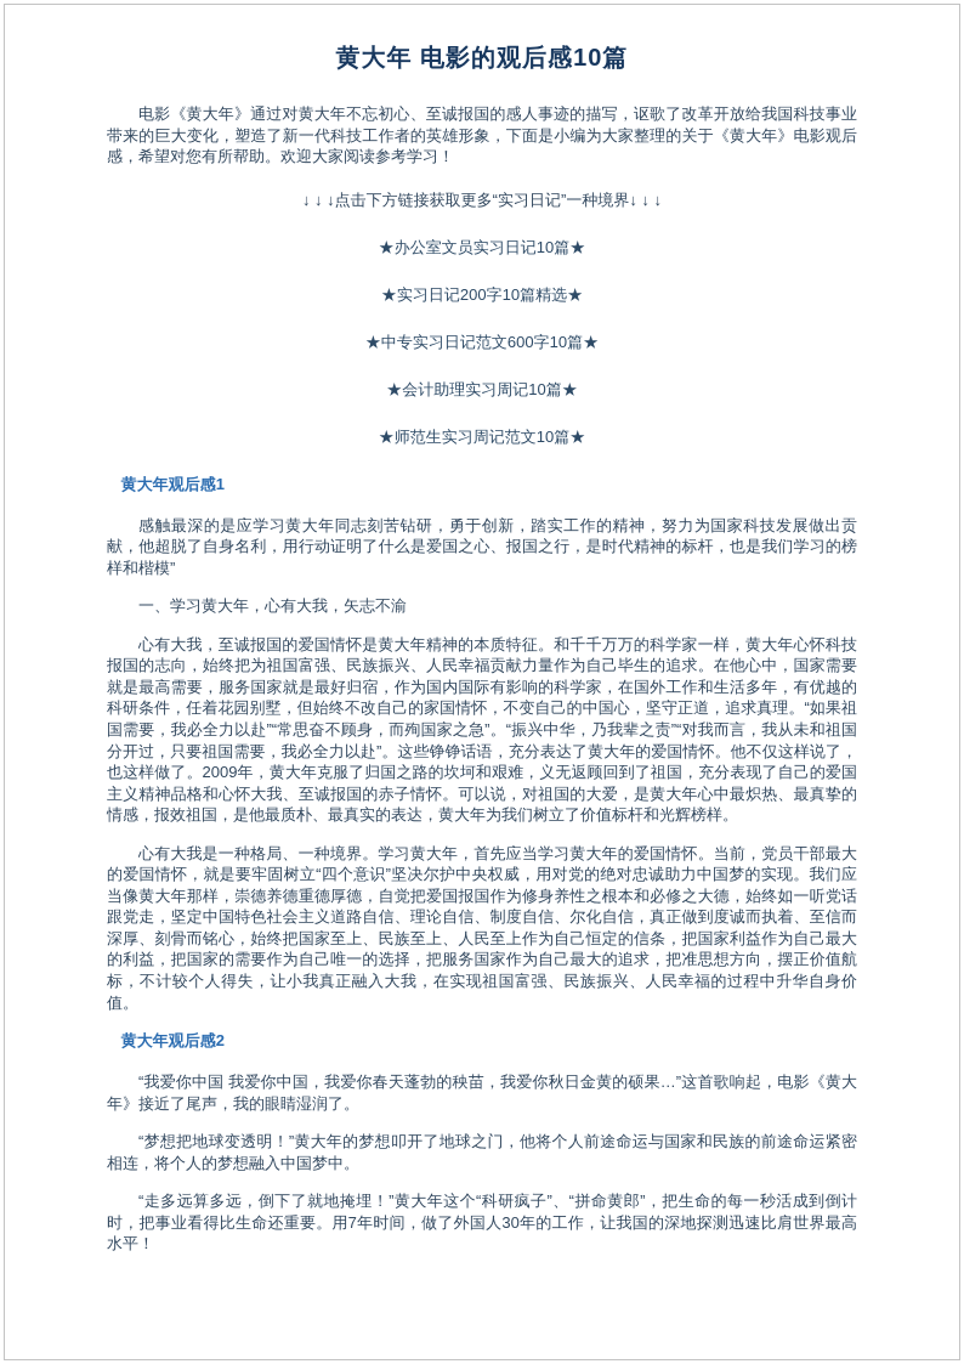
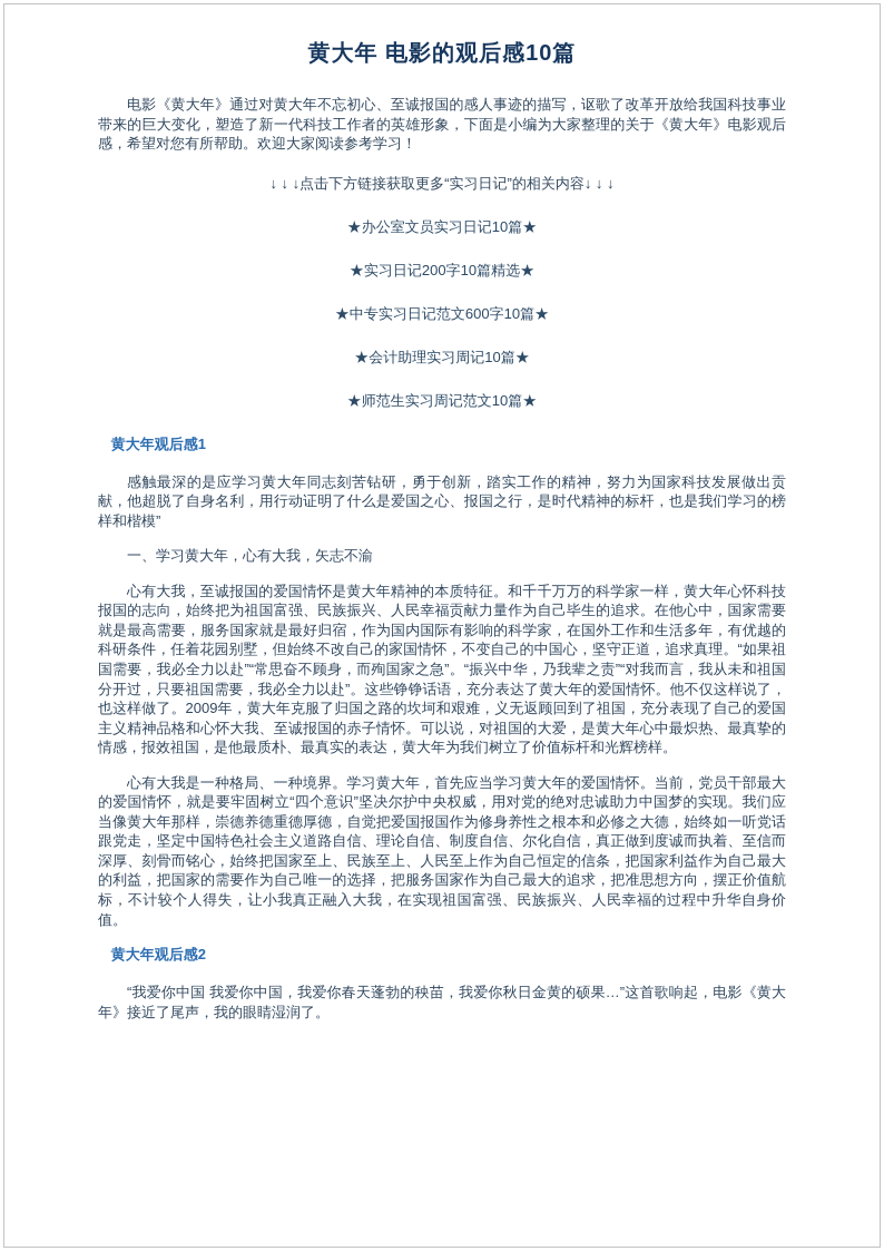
  黄大年 电影的观后感10篇
  电影《黄大年》通过对黄大年不忘初心、至诚报国的感人事迹的描写，讴歌了改革开放给我国科技事业带来的巨大变化，塑造了新一代科技工作者的英雄形象，下面是小编为大家整理的关于《黄大年》电影观后感，希望对您有所帮助。欢迎大家阅读参考学习！
- ↓ ↓ ↓点击下方链接获取更多“实习日记”一种境界↓ ↓ ↓
+ ↓ ↓ ↓点击下方链接获取更多“实习日记”的相关内容↓ ↓ ↓
  ★办公室文员实习日记10篇★
  ★实习日记200字10篇精选★
  ★中专实习日记范文600字10篇★
  ★会计助理实习周记10篇★
  ★师范生实习周记范文10篇★
  黄大年观后感1
  感触最深的是应学习黄大年同志刻苦钻研，勇于创新，踏实工作的精神，努力为国家科技发展做出贡献，他超脱了自身名利，用行动证明了什么是爱国之心、报国之行，是时代精神的标杆，也是我们学习的榜样和楷模”
  一、学习黄大年，心有大我，矢志不渝
  心有大我，至诚报国的爱国情怀是黄大年精神的本质特征。和千千万万的科学家一样，黄大年心怀科技报国的志向，始终把为祖国富强、民族振兴、人民幸福贡献力量作为自己毕生的追求。在他心中，国家需要就是最高需要，服务国家就是最好归宿，作为国内国际有影响的科学家，在国外工作和生活多年，有优越的科研条件，任着花园别墅，但始终不改自己的家国情怀，不变自己的中国心，坚守正道，追求真理。“如果祖国需要，我必全力以赴”“常思奋不顾身，而殉国家之急”。“振兴中华，乃我辈之责”“对我而言，我从未和祖国分开过，只要祖国需要，我必全力以赴”。这些铮铮话语，充分表达了黄大年的爱国情怀。他不仅这样说了，也这样做了。2009年，黄大年克服了归国之路的坎坷和艰难，义无返顾回到了祖国，充分表现了自己的爱国主义精神品格和心怀大我、至诚报国的赤子情怀。可以说，对祖国的大爱，是黄大年心中最炽热、最真挚的情感，报效祖国，是他最质朴、最真实的表达，黄大年为我们树立了价值标杆和光辉榜样。
  心有大我是一种格局、一种境界。学习黄大年，首先应当学习黄大年的爱国情怀。当前，党员干部最大的爱国情怀，就是要牢固树立“四个意识”坚决尔护中央权威，用对党的绝对忠诚助力中国梦的实现。我们应当像黄大年那样，崇德养德重德厚德，自觉把爱国报国作为修身养性之根本和必修之大德，始终如一听党话跟党走，坚定中国特色社会主义道路自信、理论自信、制度自信、尔化自信，真正做到度诚而执着、至信而深厚、刻骨而铭心，始终把国家至上、民族至上、人民至上作为自己恒定的信条，把国家利益作为自己最大的利益，把国家的需要作为自己唯一的选择，把服务国家作为自己最大的追求，把准思想方向，摆正价值航标，不计较个人得失，让小我真正融入大我，在实现祖国富强、民族振兴、人民幸福的过程中升华自身价值。
  黄大年观后感2
  “我爱你中国 我爱你中国，我爱你春天蓬勃的秧苗，我爱你秋日金黄的硕果…”这首歌响起，电影《黄大年》接近了尾声，我的眼睛湿润了。
- “梦想把地球变透明！”黄大年的梦想叩开了地球之门，他将个人前途命运与国家和民族的前途命运紧密相连，将个人的梦想融入中国梦中。
- “走多远算多远，倒下了就地掩埋！”黄大年这个“科研疯子”、“拼命黄郎”，把生命的每一秒活成到倒计时，把事业看得比生命还重要。用7年时间，做了外国人30年的工作，让我国的深地探测迅速比肩世界最高水平！
